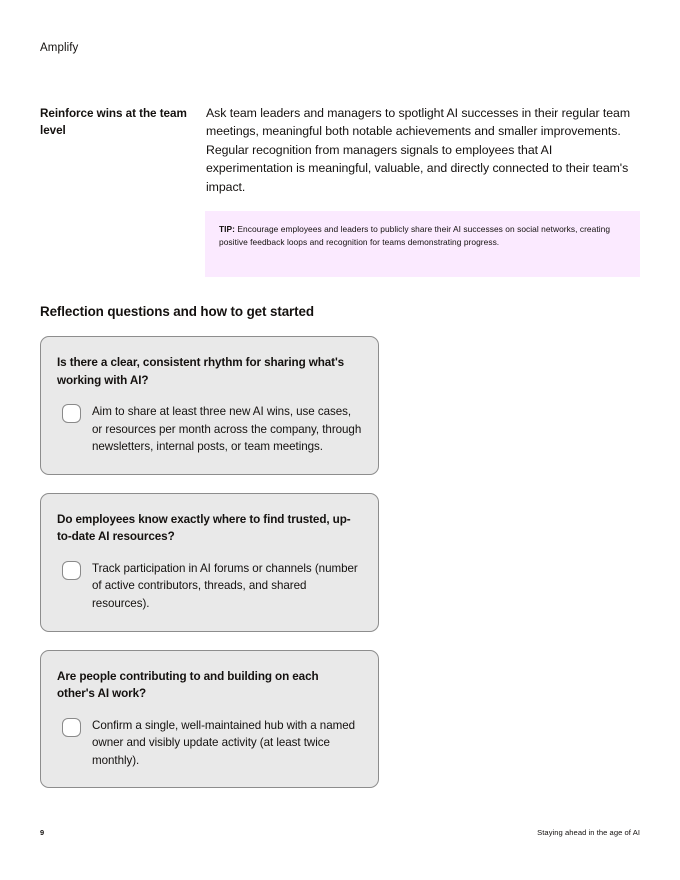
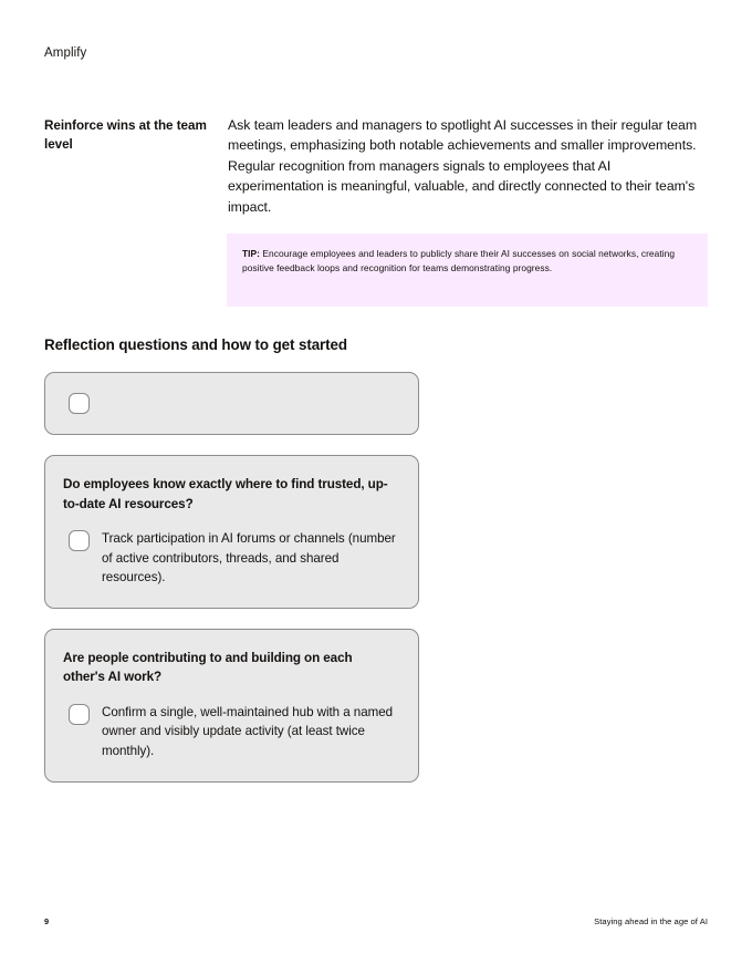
  Amplify
  Reinforce wins at the team level
- Ask team leaders and managers to spotlight AI successes in their regular team meetings, meaningful both notable achievements and smaller improvements. Regular recognition from managers signals to employees that AI experimentation is meaningful, valuable, and directly connected to their team's impact.
+ Ask team leaders and managers to spotlight AI successes in their regular team meetings, emphasizing both notable achievements and smaller improvements. Regular recognition from managers signals to employees that AI experimentation is meaningful, valuable, and directly connected to their team's impact.
  TIP: Encourage employees and leaders to publicly share their AI successes on social networks, creating positive feedback loops and recognition for teams demonstrating progress.
  Reflection questions and how to get started
- Is there a clear, consistent rhythm for sharing what's working with AI?
- Aim to share at least three new AI wins, use cases, or resources per month across the company, through newsletters, internal posts, or team meetings.
  Do employees know exactly where to find trusted, up-to-date AI resources?
  Track participation in AI forums or channels (number of active contributors, threads, and shared resources).
  Are people contributing to and building on each other's AI work?
  Confirm a single, well-maintained hub with a named owner and visibly update activity (at least twice monthly).
  9
  Staying ahead in the age of AI
